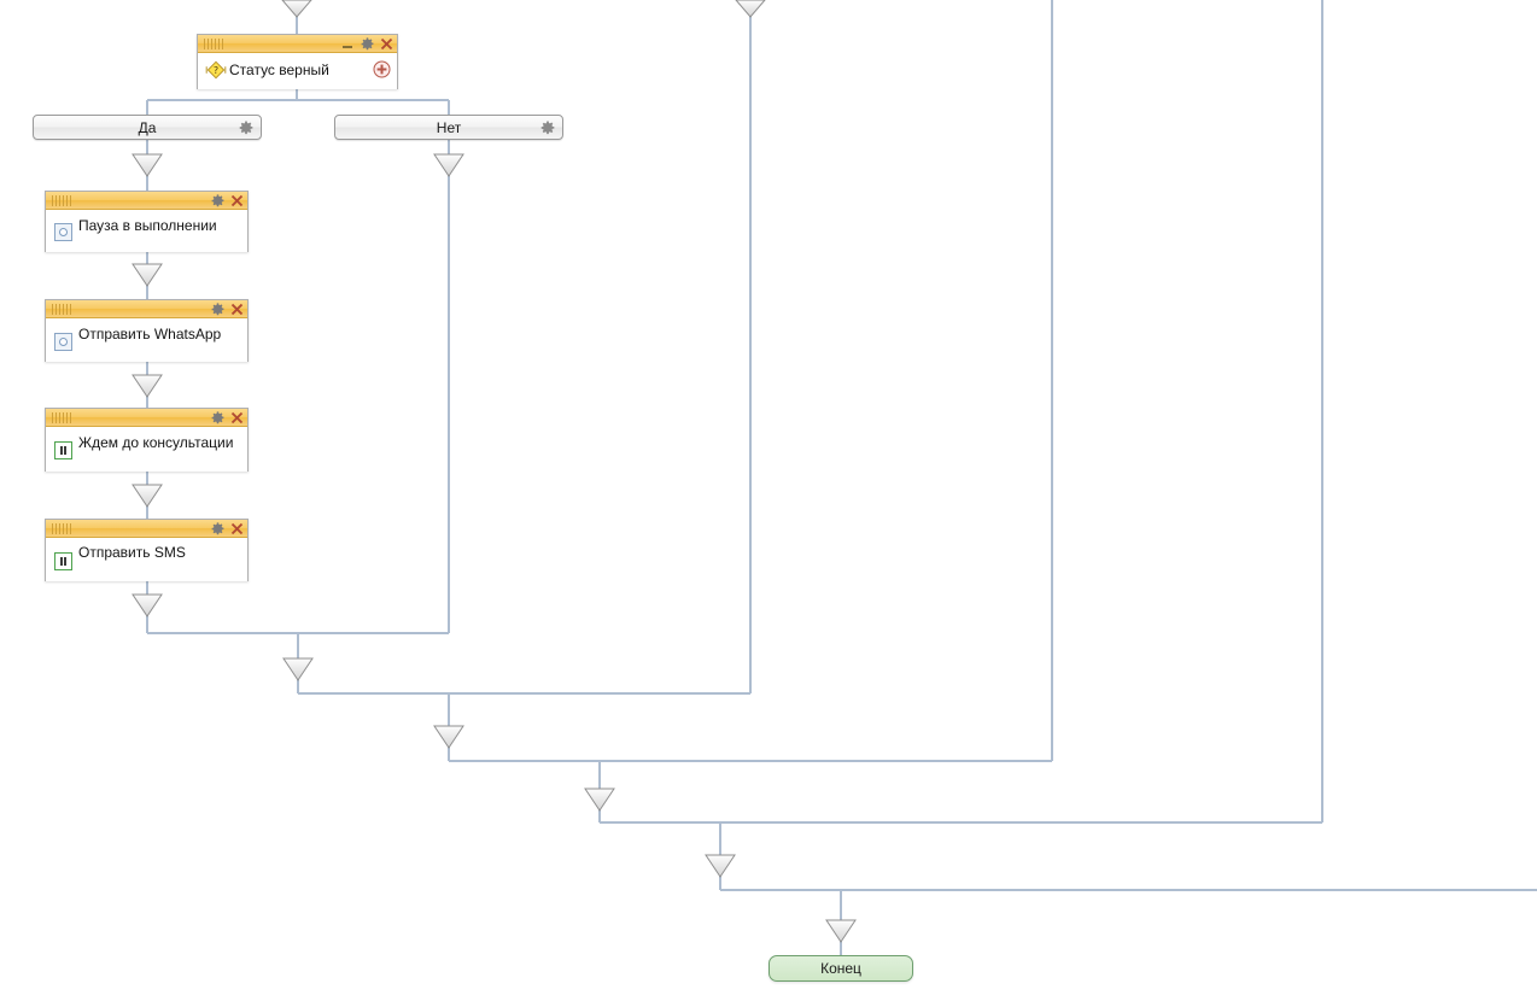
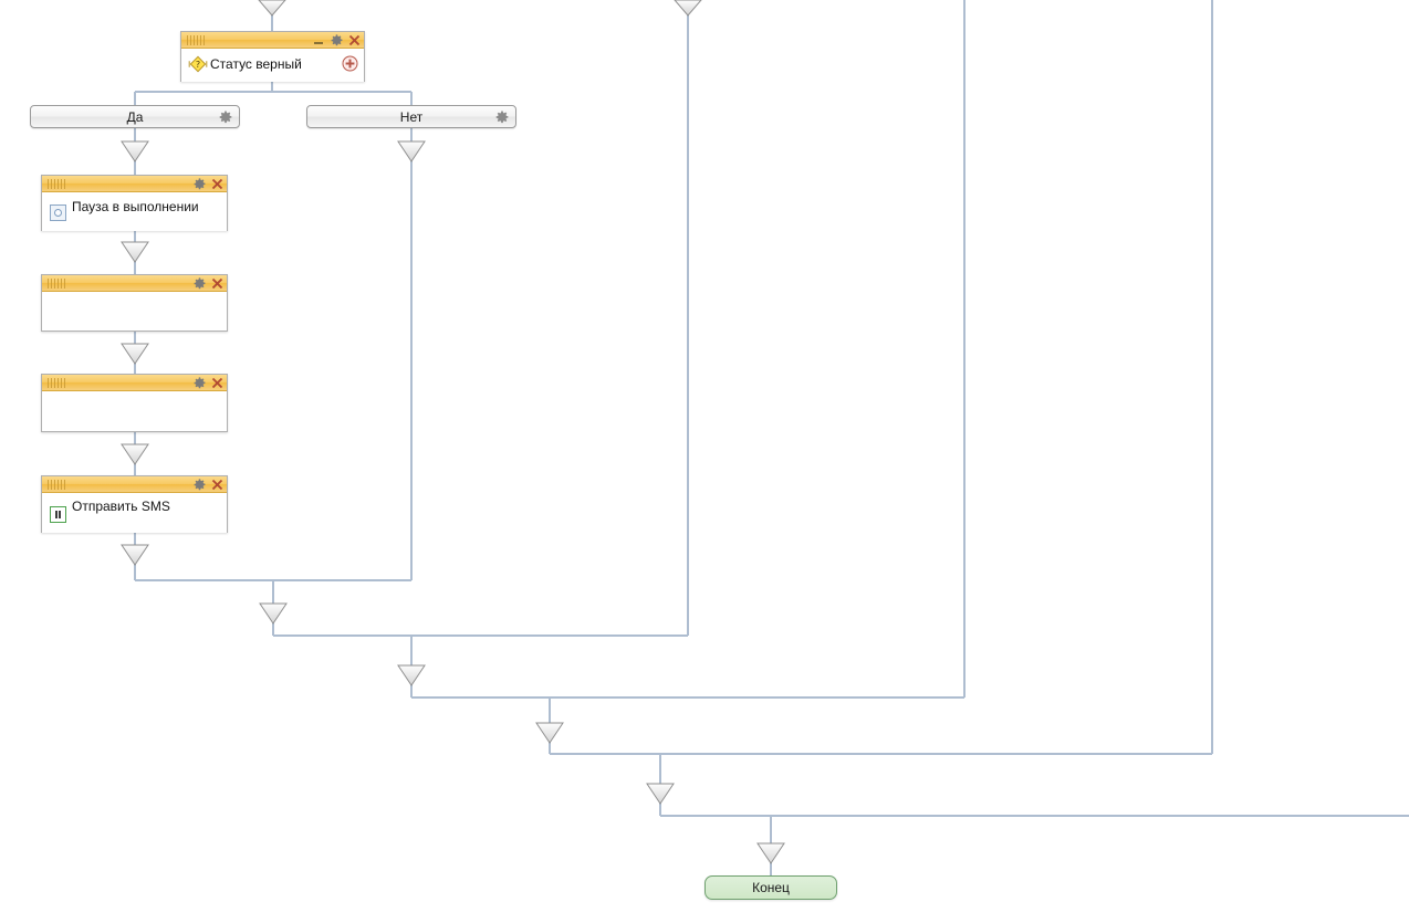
  ?
  Статус верный
  Да
  Нет
  Пауза в выполнении
- Отправить WhatsApp
- Ждем до консультации
  Отправить SMS
  Конец
